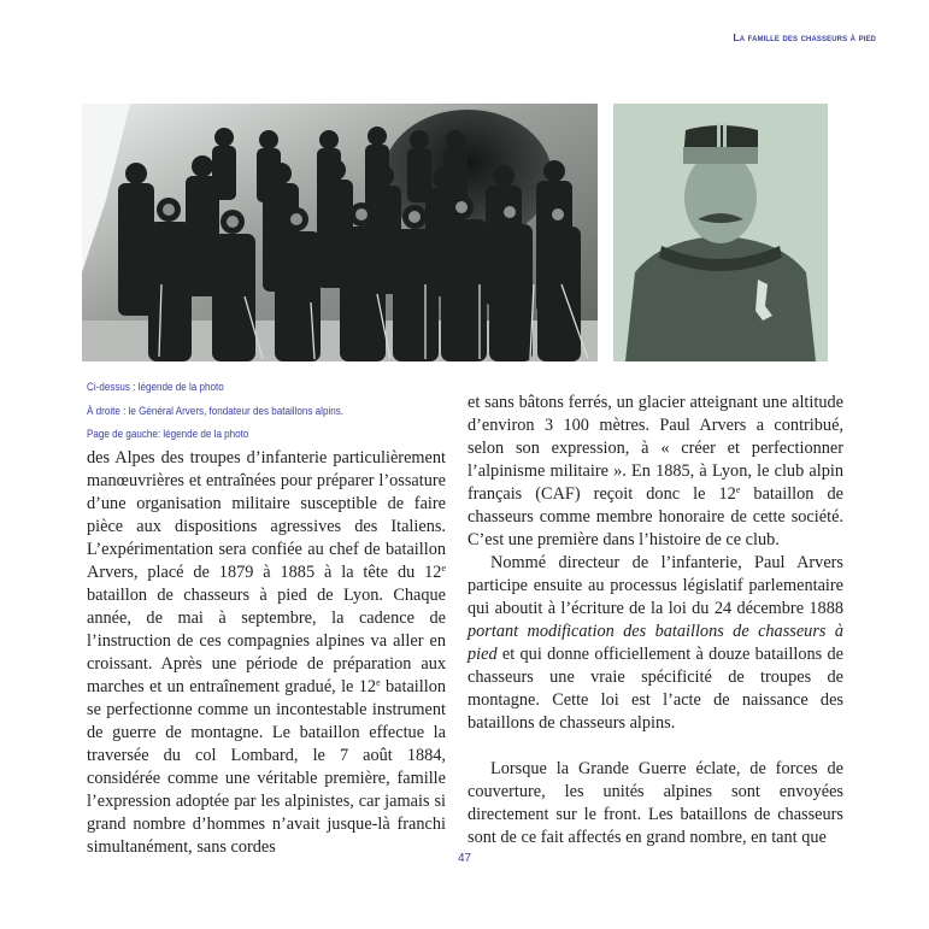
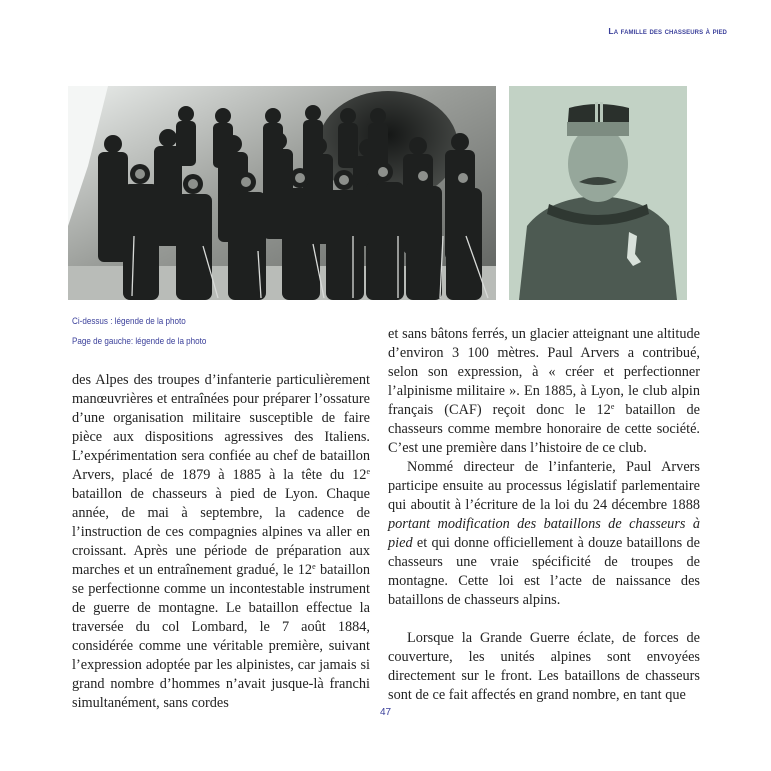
  La famille des chasseurs à pied
  Ci-dessus : légende de la photo
- À droite : le Général Arvers, fondateur des bataillons alpins.
  Page de gauche: légende de la photo
- des Alpes des troupes d’infanterie particulièrement manœuvrières et entraînées pour préparer l’ossature d’une organisation militaire susceptible de faire pièce aux dispositions agressives des Italiens. L’expérimentation sera confiée au chef de bataillon Arvers, placé de 1879 à 1885 à la tête du 12e bataillon de chasseurs à pied de Lyon. Chaque année, de mai à septembre, la cadence de l’instruction de ces compagnies alpines va aller en croissant. Après une période de préparation aux marches et un entraînement gradué, le 12e bataillon se perfectionne comme un incontestable instrument de guerre de montagne. Le bataillon effectue la traversée du col Lombard, le 7 août 1884, considérée comme une véritable première, famille l’expression adoptée par les alpinistes, car jamais si grand nombre d’hommes n’avait jusque-là franchi simultanément, sans cordes
+ des Alpes des troupes d’infanterie particulièrement manœuvrières et entraînées pour préparer l’ossature d’une organisation militaire susceptible de faire pièce aux dispositions agressives des Italiens. L’expérimentation sera confiée au chef de bataillon Arvers, placé de 1879 à 1885 à la tête du 12e bataillon de chasseurs à pied de Lyon. Chaque année, de mai à septembre, la cadence de l’instruction de ces compagnies alpines va aller en croissant. Après une période de préparation aux marches et un entraînement gradué, le 12e bataillon se perfectionne comme un incontestable instrument de guerre de montagne. Le bataillon effectue la traversée du col Lombard, le 7 août 1884, considérée comme une véritable première, suivant l’expression adoptée par les alpinistes, car jamais si grand nombre d’hommes n’avait jusque-là franchi simultanément, sans cordes
  et sans bâtons ferrés, un glacier atteignant une altitude d’environ 3 100 mètres. Paul Arvers a contribué, selon son expression, à « créer et perfectionner l’alpinisme militaire ». En 1885, à Lyon, le club alpin français (CAF) reçoit donc le 12e bataillon de chasseurs comme membre honoraire de cette société. C’est une première dans l’histoire de ce club.
  Nommé directeur de l’infanterie, Paul Arvers participe ensuite au processus législatif parlementaire qui aboutit à l’écriture de la loi du 24 décembre 1888 portant modification des bataillons de chasseurs à pied et qui donne officiellement à douze bataillons de chasseurs une vraie spécificité de troupes de montagne. Cette loi est l’acte de naissance des bataillons de chasseurs alpins.
  Lorsque la Grande Guerre éclate, de forces de couverture, les unités alpines sont envoyées directement sur le front. Les bataillons de chasseurs sont de ce fait affectés en grand nombre, en tant que
  47
